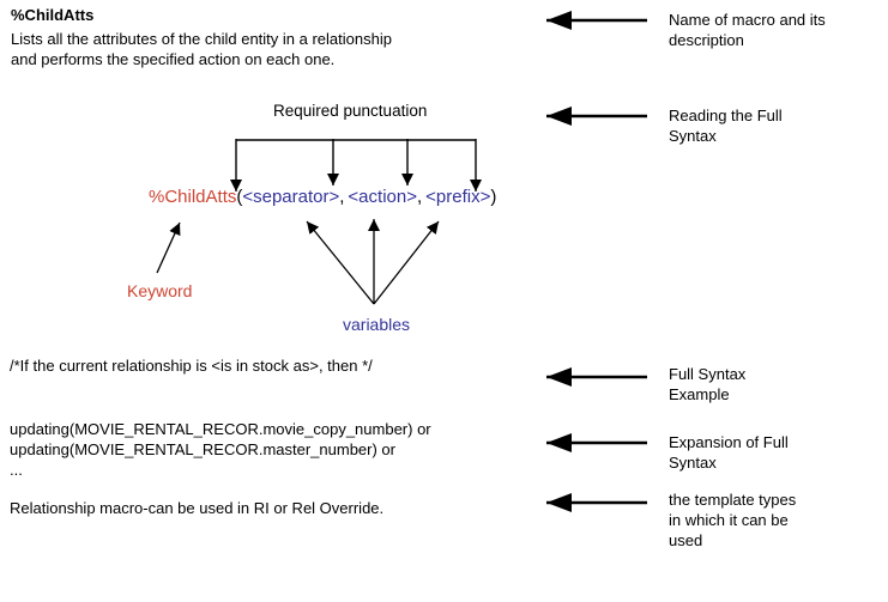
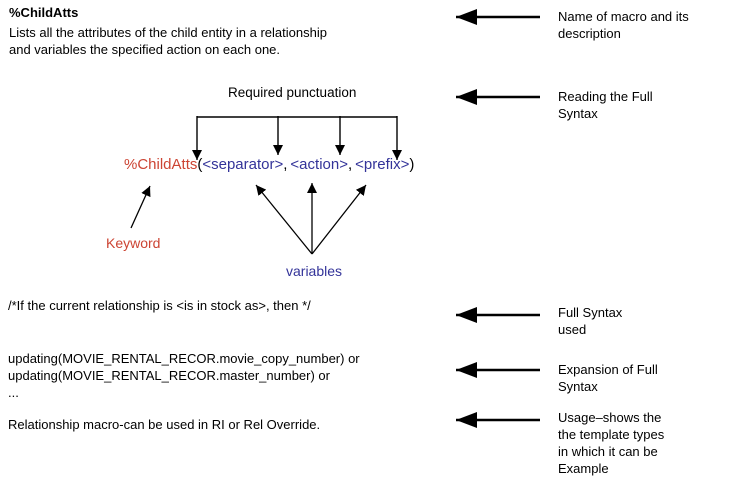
  %ChildAtts
  Lists all the attributes of the child entity in a relationship
- and performs the specified action on each one.
+ and variables the specified action on each one.
  Required punctuation
  %ChildAtts(<separator>, <action>, <prefix>)
  Keyword
  variables
  /*If the current relationship is <is in stock as>, then */
  updating(MOVIE_RENTAL_RECOR.movie_copy_number) or
  updating(MOVIE_RENTAL_RECOR.master_number) or
  ...
  Relationship macro-can be used in RI or Rel Override.
  Name of macro and its
  description
  Reading the Full
  Syntax
  Full Syntax
- Example
+ used
  Expansion of Full
  Syntax
+ Usage–shows the
  the template types
  in which it can be
- used
+ Example
